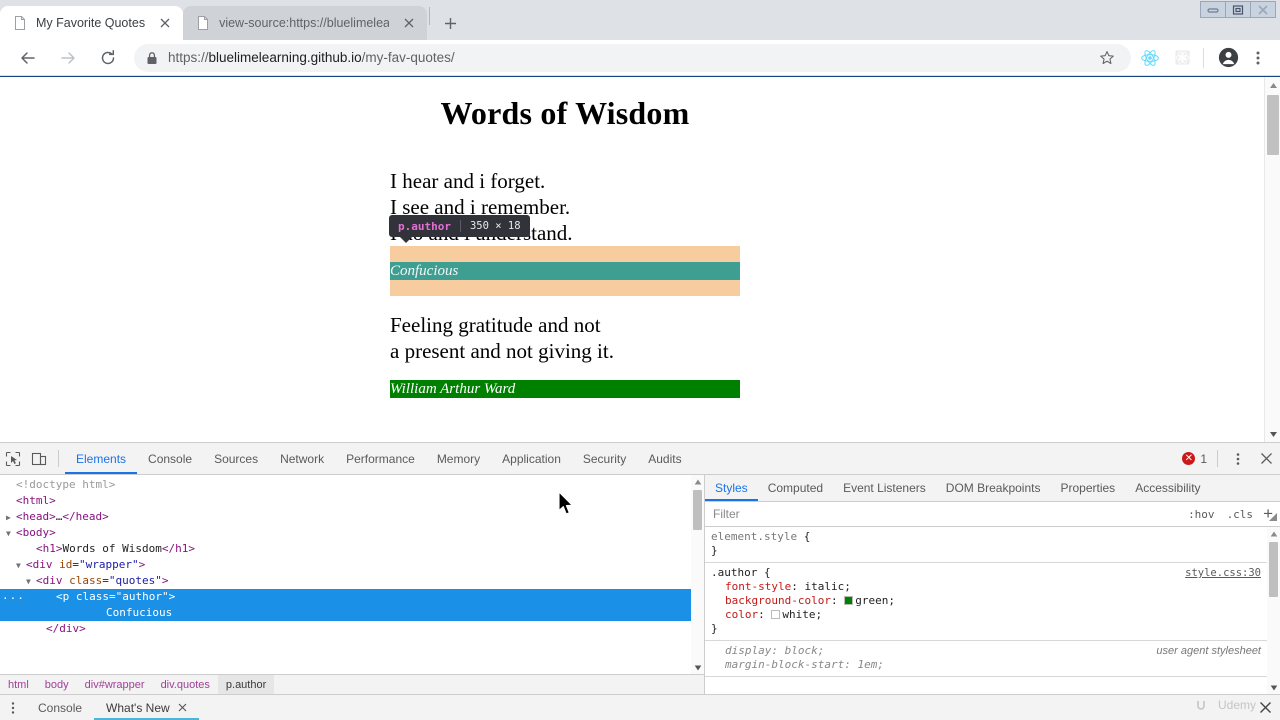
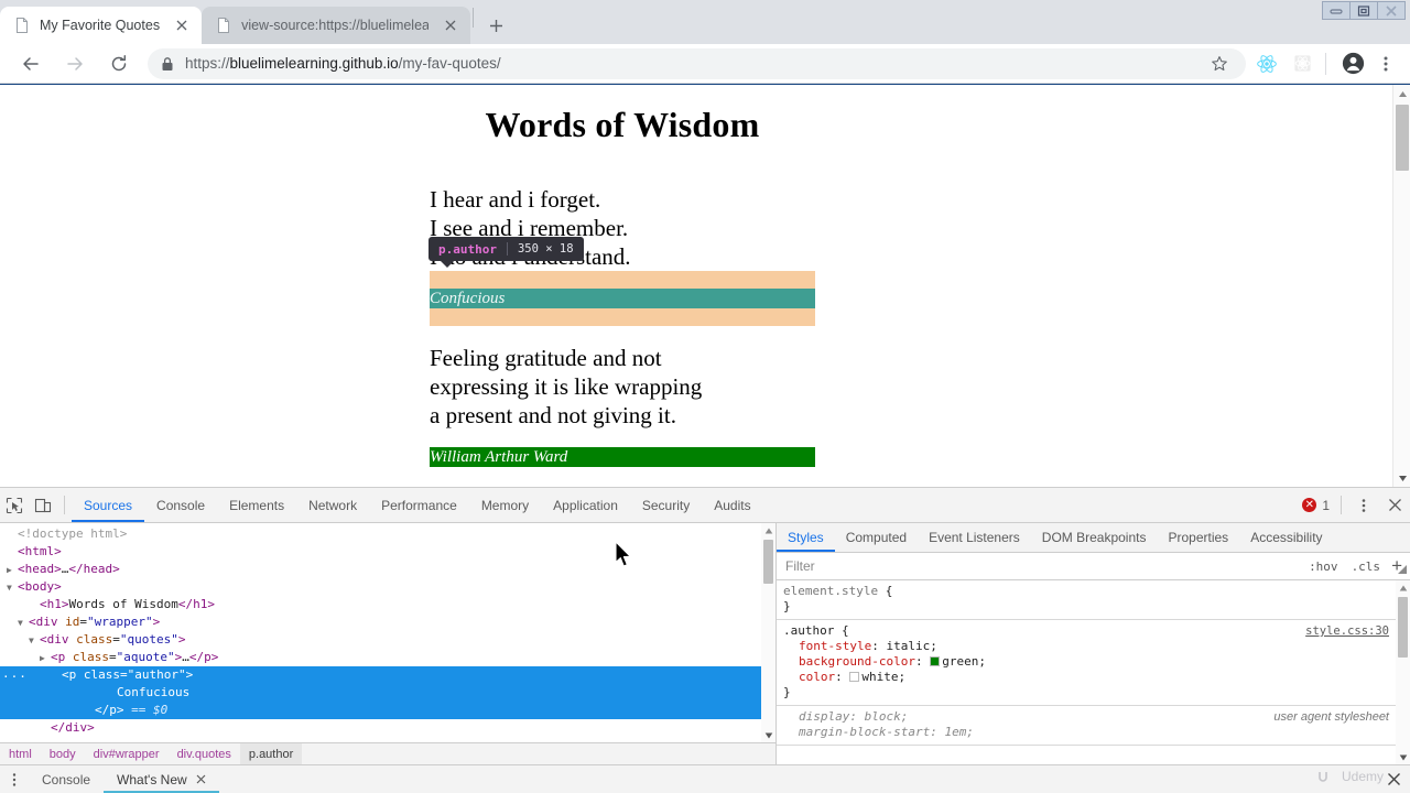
  My Favorite Quotes
  view-source:https://bluelimelea
  https://bluelimelearning.github.io/my-fav-quotes/
  Words of Wisdom
  I hear and i forget.
  I see and i remember.
  Confucious
  Feeling gratitude and not
+ expressing it is like wrapping
  a present and not giving it.
  William Arthur Ward
  p.author
  350 × 18
- Elements
+ Sources
  Console
- Sources
+ Elements
  Network
  Performance
  Memory
  Application
  Security
  Audits
  ✕
  1
  <!doctype html>
  <html>
  ▶ <head>…</head>
  ▼ <body>
  <h1>Words of Wisdom</h1>
  ▼ <div id="wrapper">
  ▼ <div class="quotes">
+ ▶ <p class="aquote">…</p>
  <p class="author">
  ···
  Confucious
+ </p> == $0
  </div>
  html
  body
  div#wrapper
  div.quotes
  p.author
  Styles
  Computed
  Event Listeners
  DOM Breakpoints
  Properties
  Accessibility
  Filter
  :hov
  .cls
  +
  element.style {
  }
  style.css:30
  .author {
  font-style: italic;
  background-color: green;
  color: white;
  }
  user agent stylesheet
  display: block;
  margin-block-start: 1em;
  Console
  What's New
  Udemy
